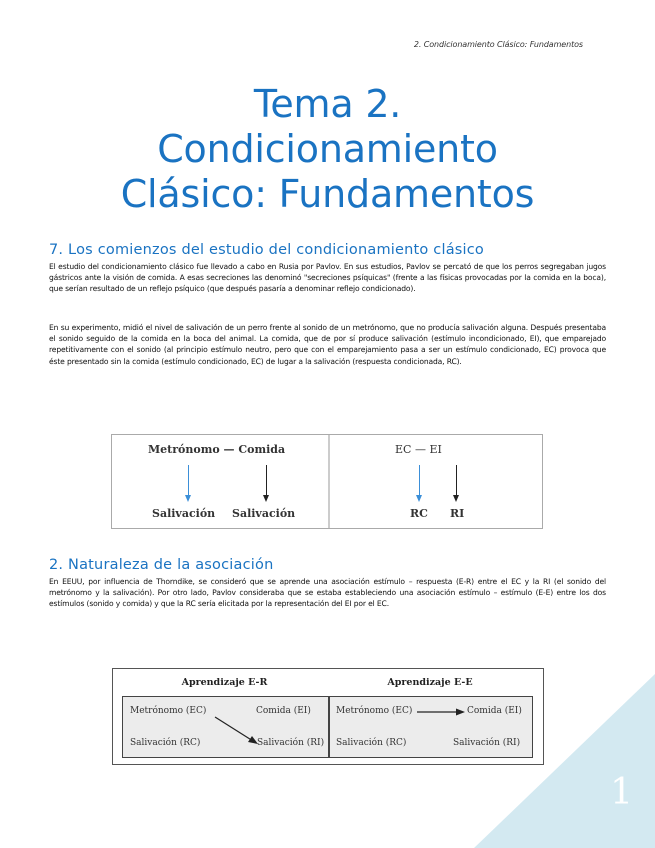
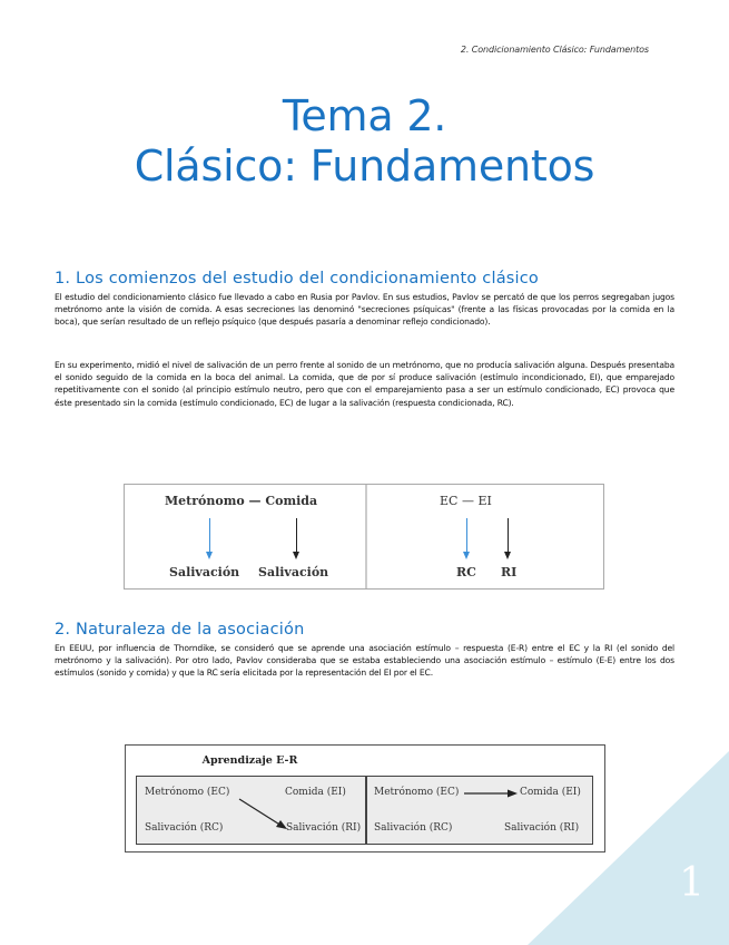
  2. Condicionamiento Clásico: Fundamentos
  Tema 2.
- Condicionamiento
  Clásico: Fundamentos
- 7. Los comienzos del estudio del condicionamiento clásico
+ 1. Los comienzos del estudio del condicionamiento clásico
- El estudio del condicionamiento clásico fue llevado a cabo en Rusia por Pavlov. En sus estudios, Pavlov se percató de que los perros segregaban jugos gástricos ante la visión de comida. A esas secreciones las denominó "secreciones psíquicas" (frente a las físicas provocadas por la comida en la boca), que serían resultado de un reflejo psíquico (que después pasaría a denominar reflejo condicionado).
+ El estudio del condicionamiento clásico fue llevado a cabo en Rusia por Pavlov. En sus estudios, Pavlov se percató de que los perros segregaban jugos metrónomo ante la visión de comida. A esas secreciones las denominó "secreciones psíquicas" (frente a las físicas provocadas por la comida en la boca), que serían resultado de un reflejo psíquico (que después pasaría a denominar reflejo condicionado).
  En su experimento, midió el nivel de salivación de un perro frente al sonido de un metrónomo, que no producía salivación alguna. Después presentaba el sonido seguido de la comida en la boca del animal. La comida, que de por sí produce salivación (estímulo incondicionado, EI), que emparejado repetitivamente con el sonido (al principio estímulo neutro, pero que con el emparejamiento pasa a ser un estímulo condicionado, EC) provoca que éste presentado sin la comida (estímulo condicionado, EC) de lugar a la salivación (respuesta condicionada, RC).
  Metrónomo — Comida
  Salivación
  Salivación
  EC — EI
  RC
  RI
  2. Naturaleza de la asociación
  En EEUU, por influencia de Thorndike, se consideró que se aprende una asociación estímulo – respuesta (E-R) entre el EC y la RI (el sonido del metrónomo y la salivación). Por otro lado, Pavlov consideraba que se estaba estableciendo una asociación estímulo – estímulo (E-E) entre los dos estímulos (sonido y comida) y que la RC sería elicitada por la representación del EI por el EC.
  Aprendizaje E-R
- Aprendizaje E-E
  Metrónomo (EC)
  Comida (EI)
  Salivación (RC)
  Salivación (RI)
  Metrónomo (EC)
  Comida (EI)
  Salivación (RC)
  Salivación (RI)
  1
